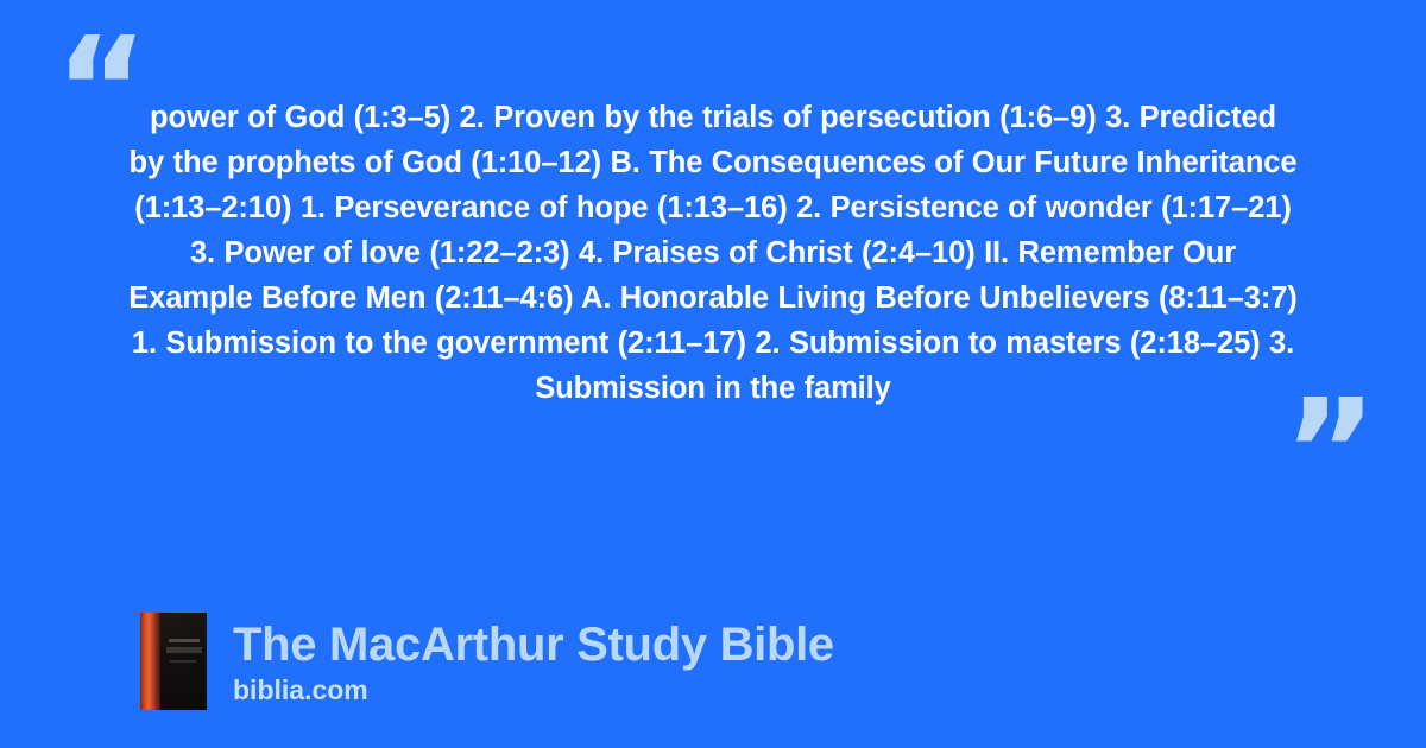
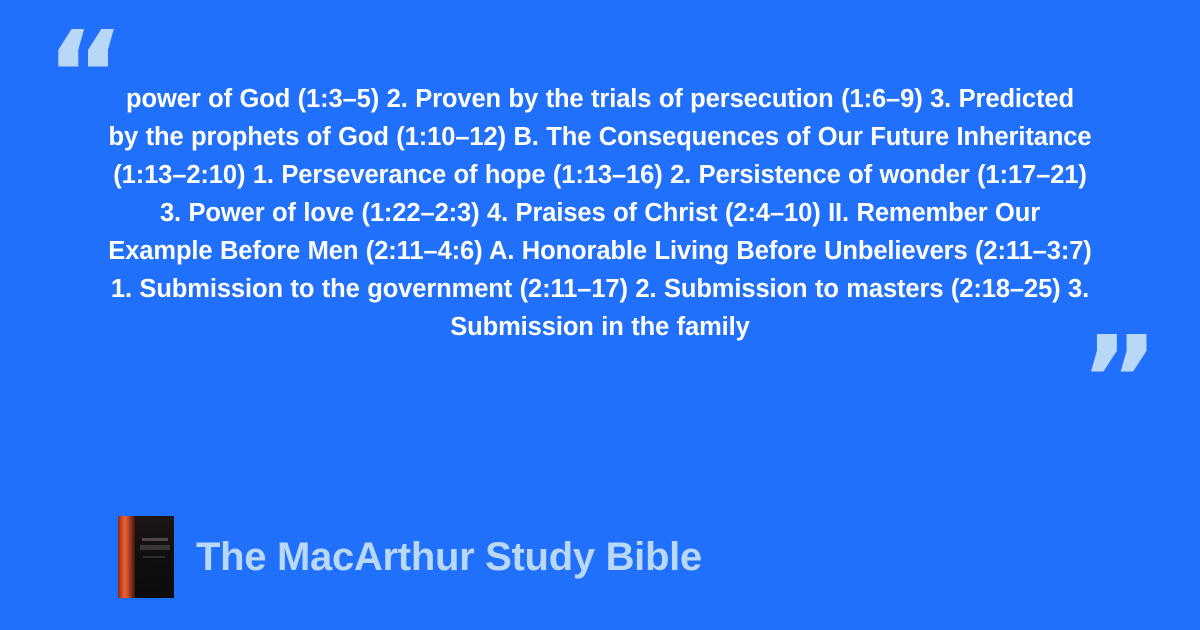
  “
- power of God (1:3–5) 2. Proven by the trials of persecution (1:6–9) 3. Predicted by the prophets of God (1:10–12) B. The Consequences of Our Future Inheritance (1:13–2:10) 1. Perseverance of hope (1:13–16) 2. Persistence of wonder (1:17–21) 3. Power of love (1:22–2:3) 4. Praises of Christ (2:4–10) II. Remember Our Example Before Men (2:11–4:6) A. Honorable Living Before Unbelievers (8:11–3:7) 1. Submission to the government (2:11–17) 2. Submission to masters (2:18–25) 3. Submission in the family
+ power of God (1:3–5) 2. Proven by the trials of persecution (1:6–9) 3. Predicted by the prophets of God (1:10–12) B. The Consequences of Our Future Inheritance (1:13–2:10) 1. Perseverance of hope (1:13–16) 2. Persistence of wonder (1:17–21) 3. Power of love (1:22–2:3) 4. Praises of Christ (2:4–10) II. Remember Our Example Before Men (2:11–4:6) A. Honorable Living Before Unbelievers (2:11–3:7) 1. Submission to the government (2:11–17) 2. Submission to masters (2:18–25) 3. Submission in the family
  ”
  The MacArthur Study Bible
- biblia.com
